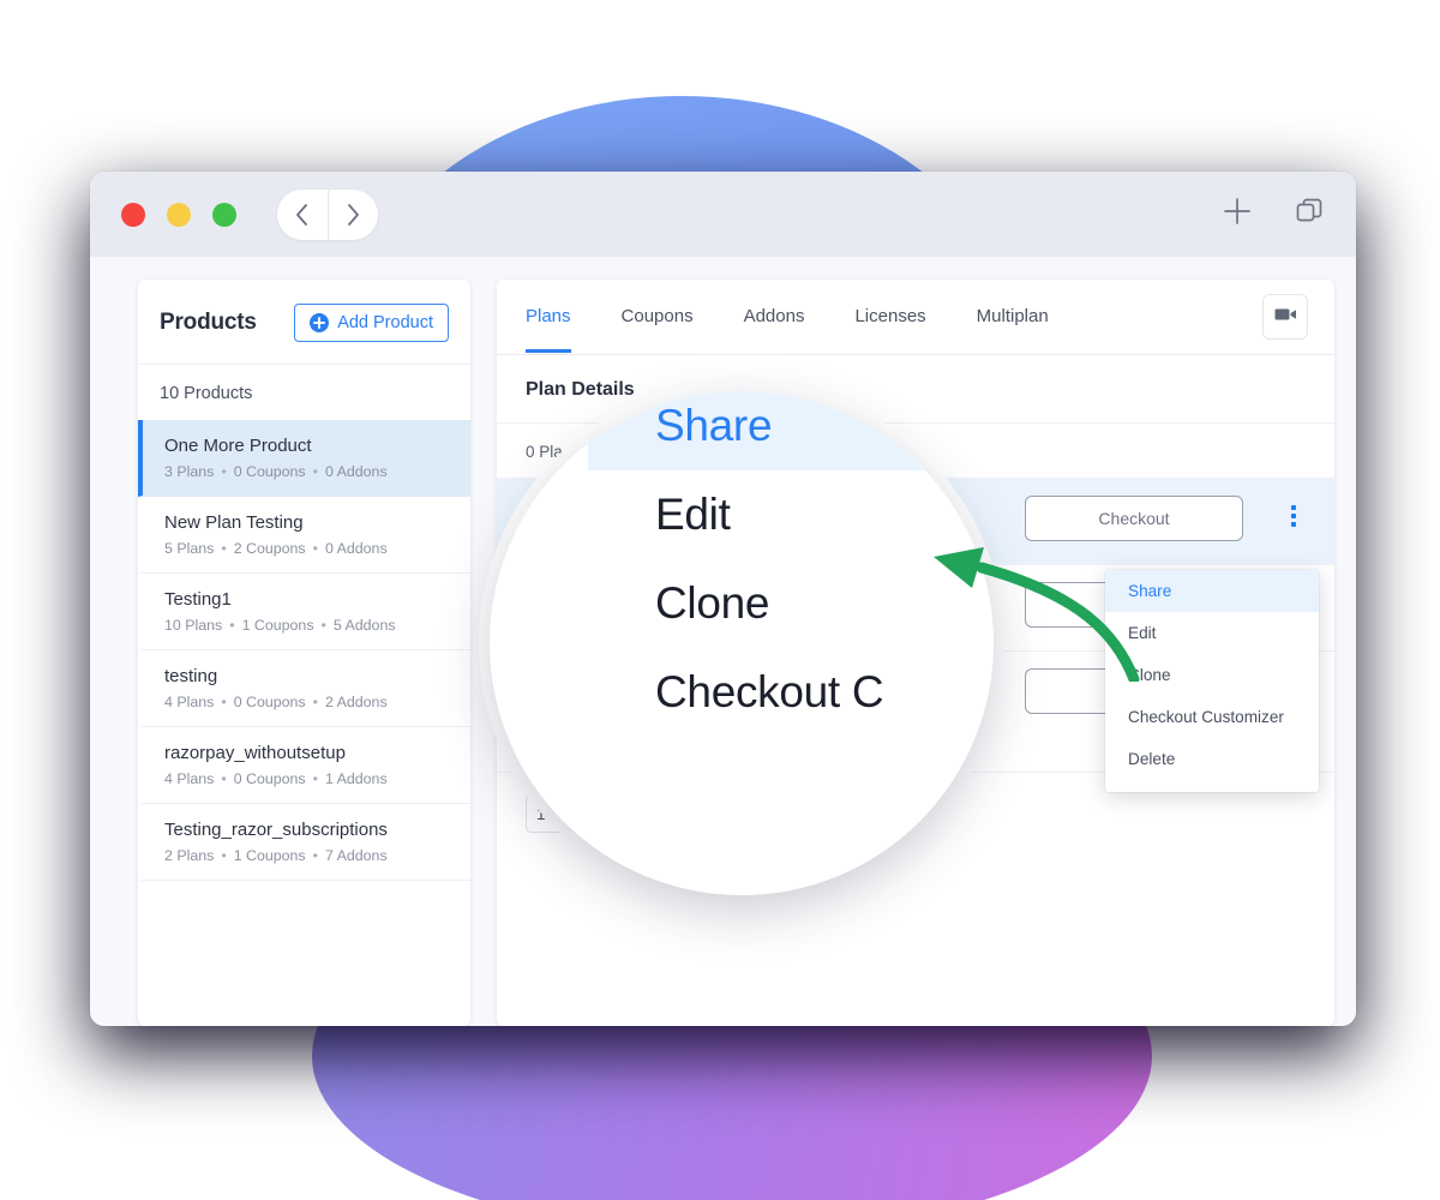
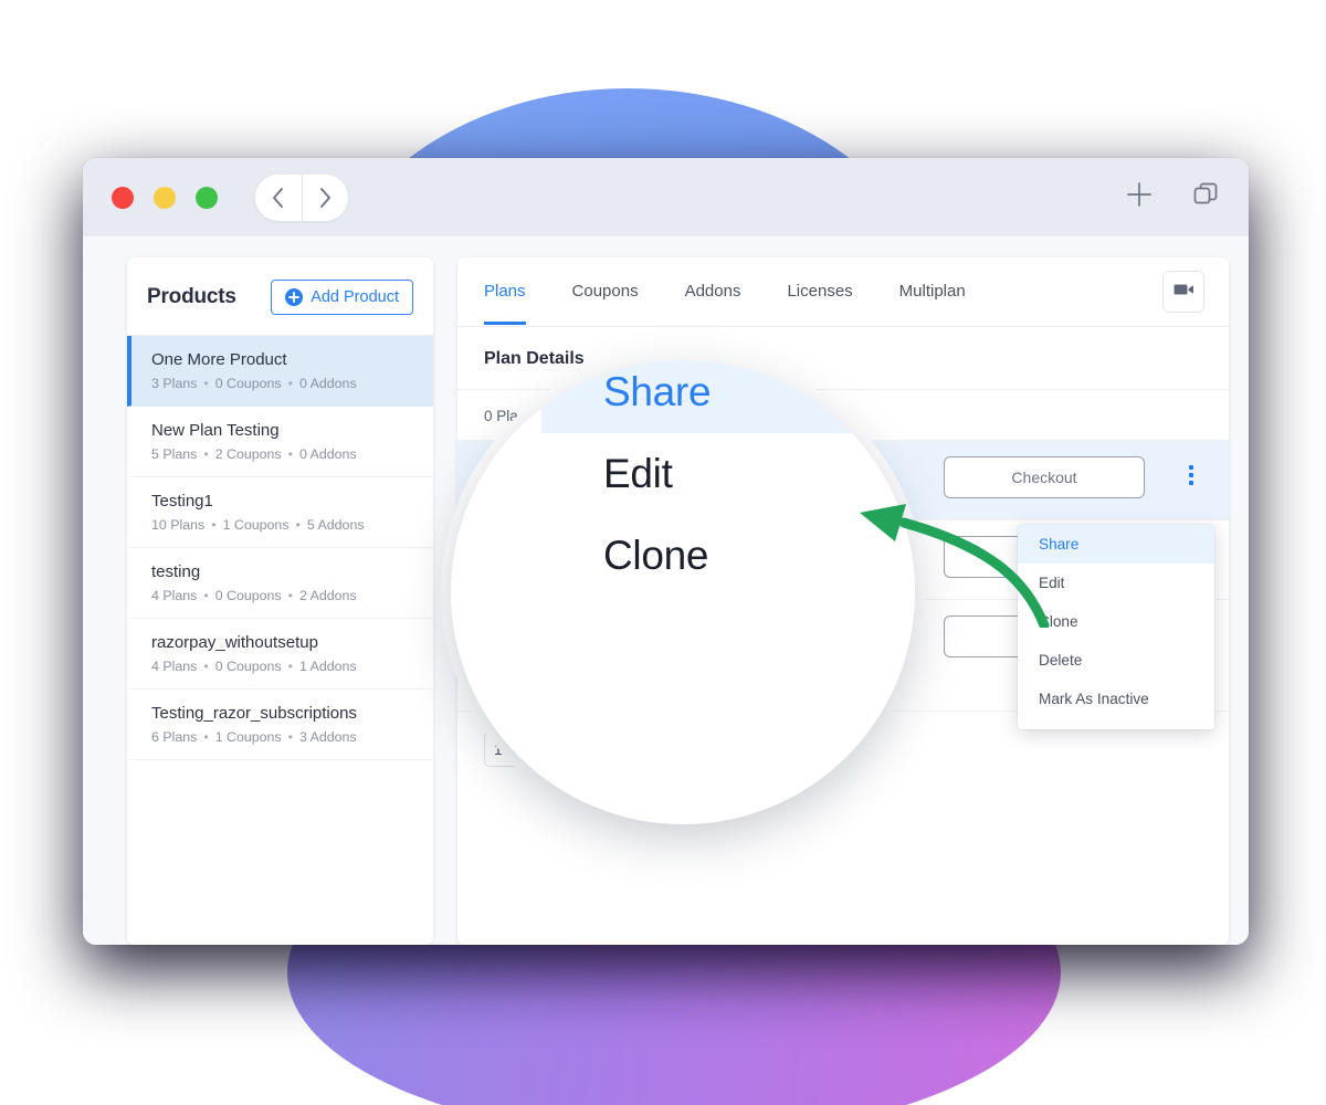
  Products
  Add Product
- 10 Products
  One More Product
  3 Plans
  •
  0 Coupons
  •
  0 Addons
  New Plan Testing
  5 Plans
  •
  2 Coupons
  •
  0 Addons
  Testing1
  10 Plans
  •
  1 Coupons
  •
  5 Addons
  testing
  4 Plans
  •
  0 Coupons
  •
  2 Addons
  razorpay_withoutsetup
  4 Plans
  •
  0 Coupons
  •
  1 Addons
  Testing_razor_subscriptions
- 2 Plans
+ 6 Plans
  •
  1 Coupons
  •
- 7 Addons
+ 3 Addons
  Plans
  Coupons
  Addons
  Licenses
  Multiplan
  Plan Details
  Checkout
  10
  Share
  Edit
  lone
- Checkout Customizer
  Delete
+ Mark As Inactive
  Share
  Edit
  Clone
- Checkout C
